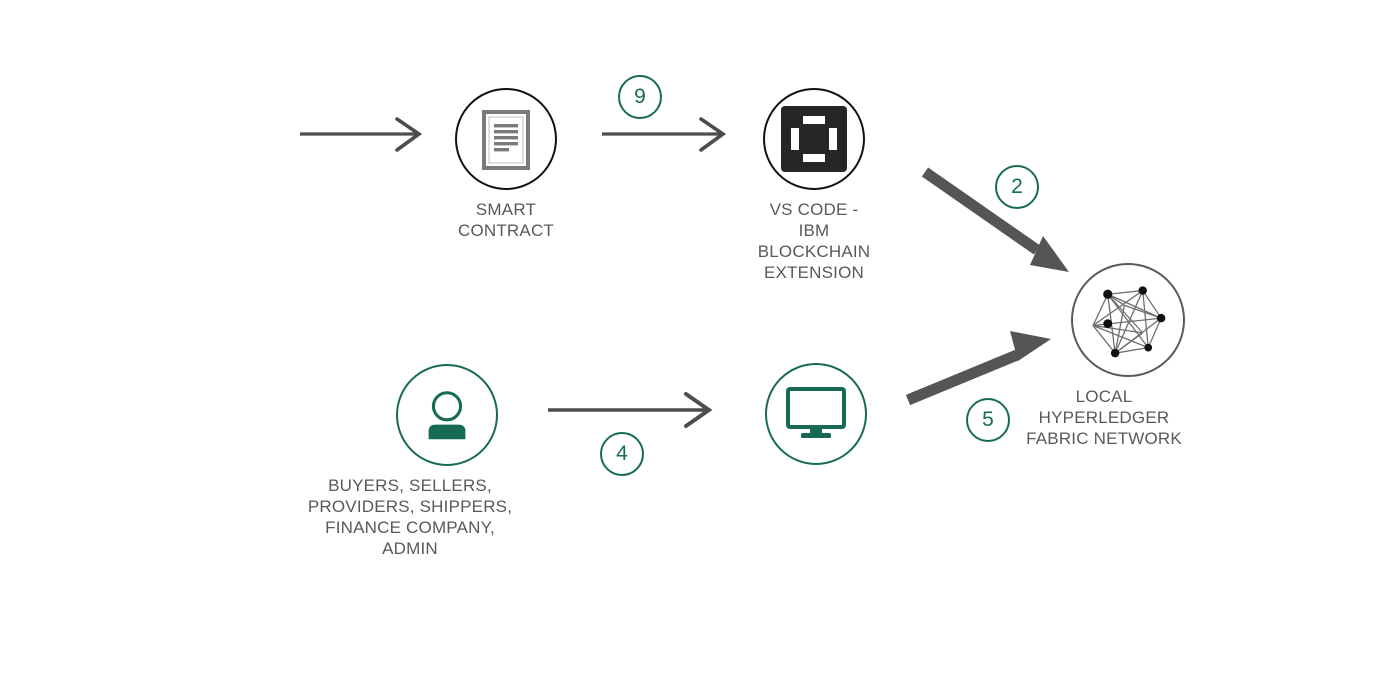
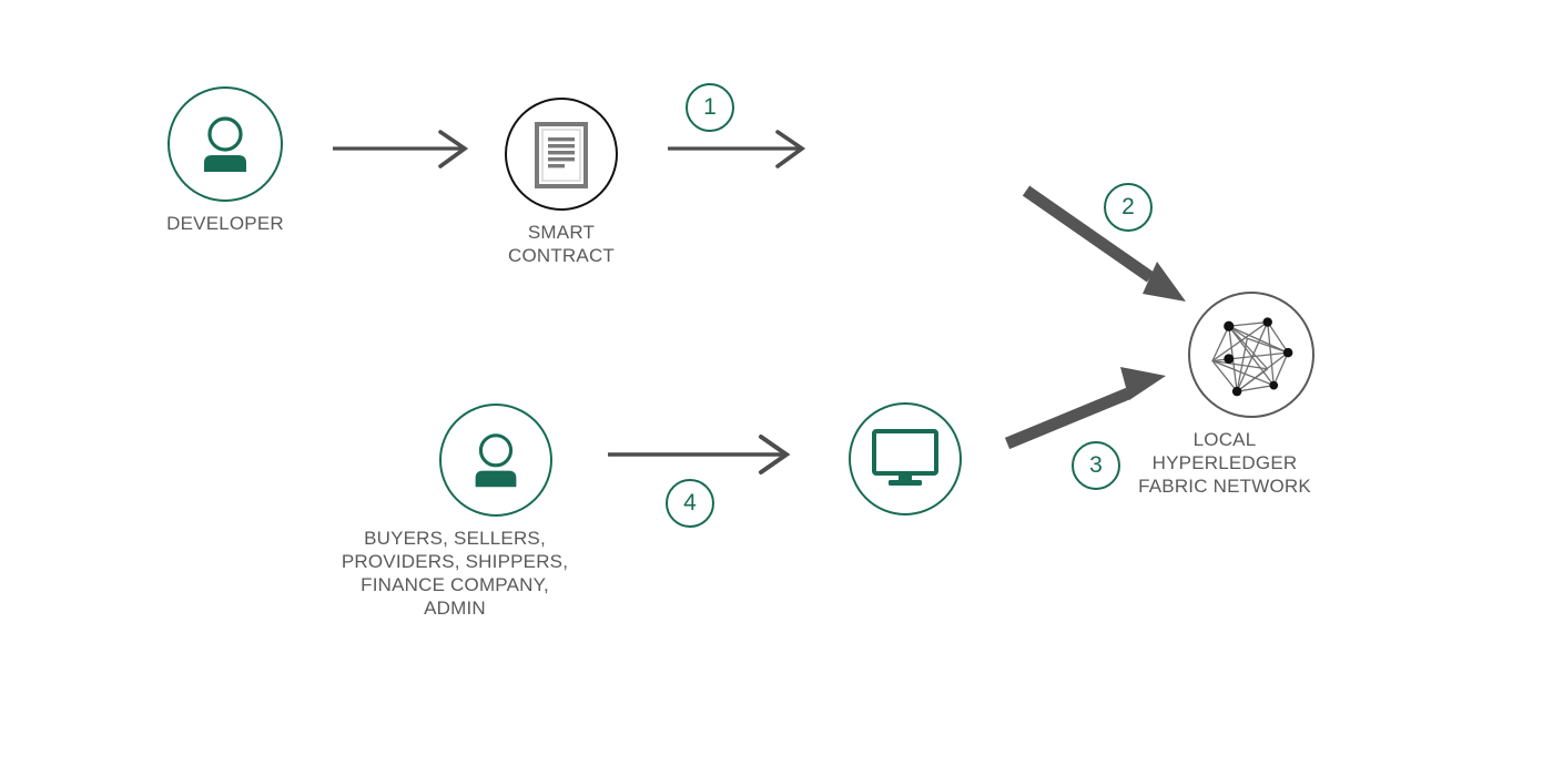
+ DEVELOPER
  SMART
  CONTRACT
- VS CODE - IBM
- BLOCKCHAIN
- EXTENSION
  LOCAL
  HYPERLEDGER
  FABRIC NETWORK
  BUYERS, SELLERS,
  PROVIDERS, SHIPPERS,
  FINANCE COMPANY,
  ADMIN
- 9
+ 1
  2
- 5
+ 3
  4
